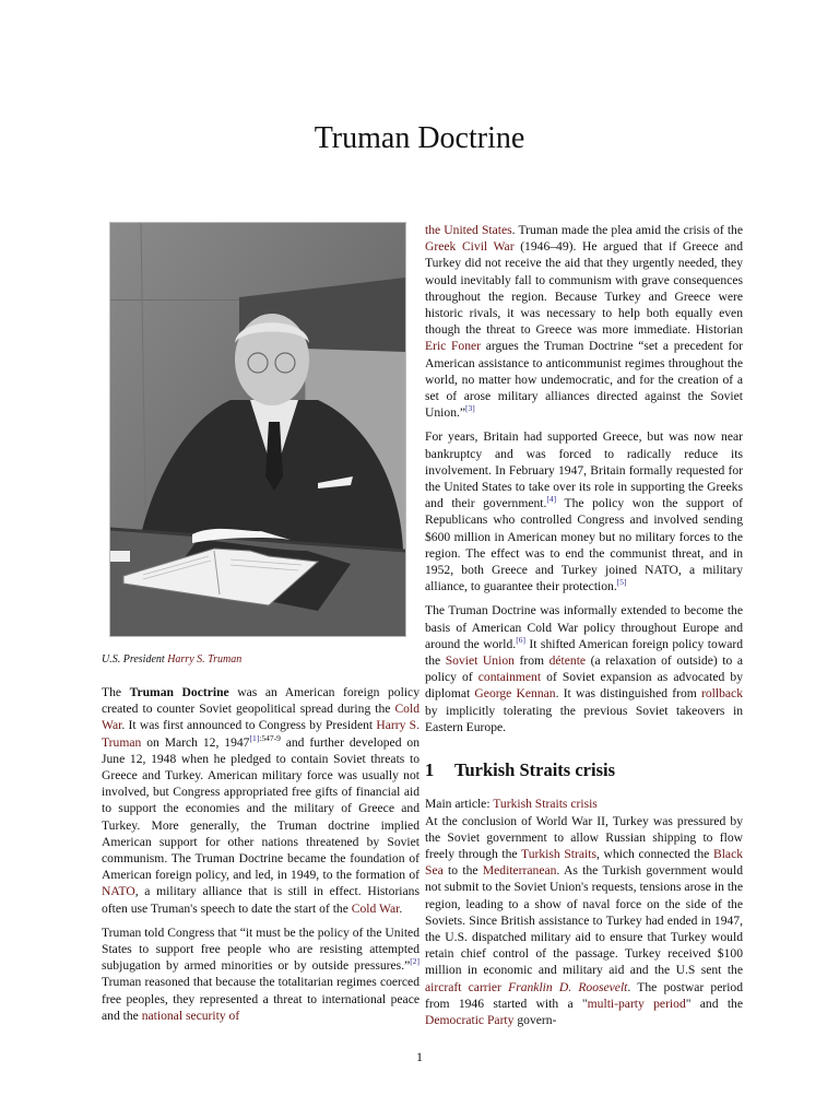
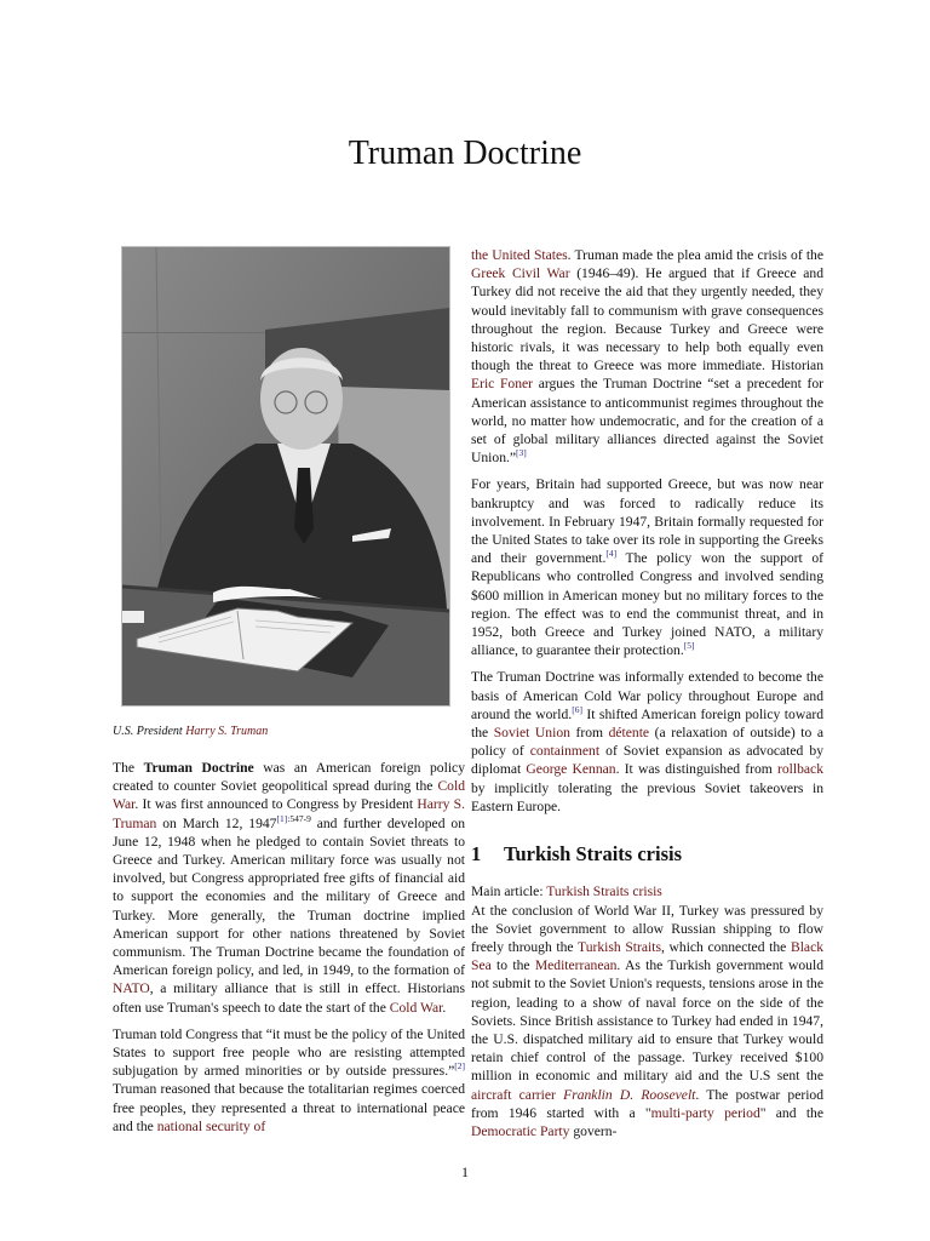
  Truman Doctrine
  U.S. President Harry S. Truman
  The Truman Doctrine was an American foreign policy created to counter Soviet geopolitical spread during the Cold War. It was first announced to Congress by President Harry S. Truman on March 12, 1947[1]:547-9 and further developed on June 12, 1948 when he pledged to contain Soviet threats to Greece and Turkey. American military force was usually not involved, but Congress appropriated free gifts of financial aid to support the economies and the military of Greece and Turkey. More generally, the Truman doctrine implied American support for other nations threatened by Soviet communism. The Truman Doctrine became the foundation of American foreign policy, and led, in 1949, to the formation of NATO, a military alliance that is still in effect. Historians often use Truman's speech to date the start of the Cold War.
  Truman told Congress that “it must be the policy of the United States to support free people who are resisting attempted subjugation by armed minorities or by outside pressures.”[2] Truman reasoned that because the totalitarian regimes coerced free peoples, they represented a threat to international peace and the national security of
- the United States. Truman made the plea amid the crisis of the Greek Civil War (1946–49). He argued that if Greece and Turkey did not receive the aid that they urgently needed, they would inevitably fall to communism with grave consequences throughout the region. Because Turkey and Greece were historic rivals, it was necessary to help both equally even though the threat to Greece was more immediate. Historian Eric Foner argues the Truman Doctrine “set a precedent for American assistance to anticommunist regimes throughout the world, no matter how undemocratic, and for the creation of a set of arose military alliances directed against the Soviet Union.”[3]
+ the United States. Truman made the plea amid the crisis of the Greek Civil War (1946–49). He argued that if Greece and Turkey did not receive the aid that they urgently needed, they would inevitably fall to communism with grave consequences throughout the region. Because Turkey and Greece were historic rivals, it was necessary to help both equally even though the threat to Greece was more immediate. Historian Eric Foner argues the Truman Doctrine “set a precedent for American assistance to anticommunist regimes throughout the world, no matter how undemocratic, and for the creation of a set of global military alliances directed against the Soviet Union.”[3]
  For years, Britain had supported Greece, but was now near bankruptcy and was forced to radically reduce its involvement. In February 1947, Britain formally requested for the United States to take over its role in supporting the Greeks and their government.[4] The policy won the support of Republicans who controlled Congress and involved sending $600 million in American money but no military forces to the region. The effect was to end the communist threat, and in 1952, both Greece and Turkey joined NATO, a military alliance, to guarantee their protection.[5]
  The Truman Doctrine was informally extended to become the basis of American Cold War policy throughout Europe and around the world.[6] It shifted American foreign policy toward the Soviet Union from détente (a relaxation of outside) to a policy of containment of Soviet expansion as advocated by diplomat George Kennan. It was distinguished from rollback by implicitly tolerating the previous Soviet takeovers in Eastern Europe.
  1
  Turkish Straits crisis
  Main article: Turkish Straits crisis
  At the conclusion of World War II, Turkey was pressured by the Soviet government to allow Russian shipping to flow freely through the Turkish Straits, which connected the Black Sea to the Mediterranean. As the Turkish government would not submit to the Soviet Union's requests, tensions arose in the region, leading to a show of naval force on the side of the Soviets. Since British assistance to Turkey had ended in 1947, the U.S. dispatched military aid to ensure that Turkey would retain chief control of the passage. Turkey received $100 million in economic and military aid and the U.S sent the aircraft carrier Franklin D. Roosevelt. The postwar period from 1946 started with a "multi-party period" and the Democratic Party govern-
  1
